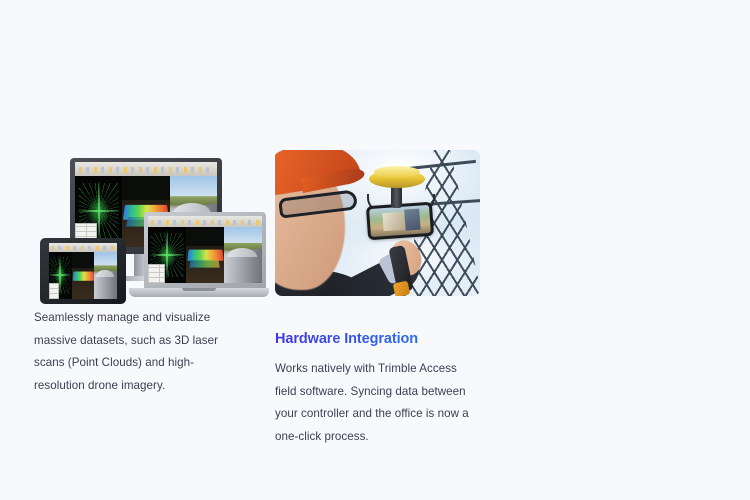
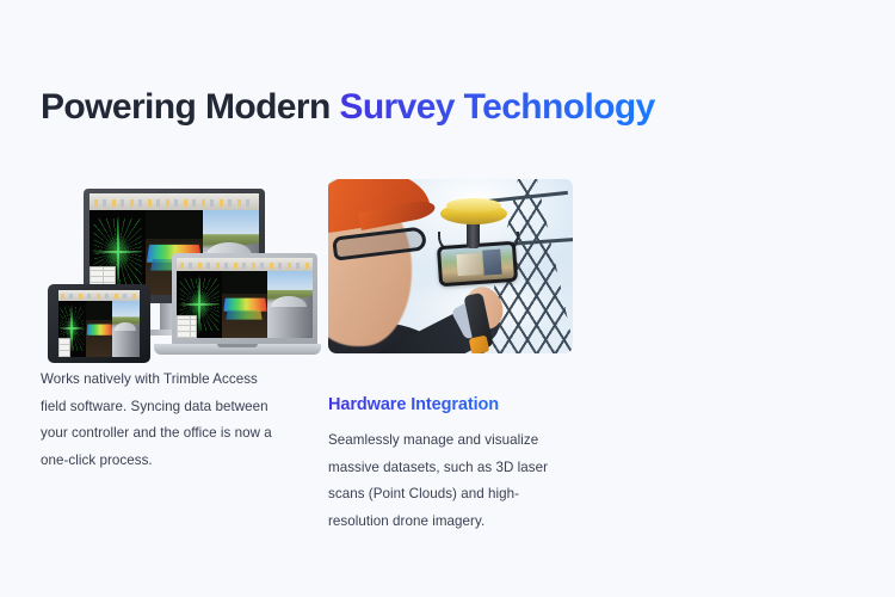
+ Powering Modern Survey Technology
- Seamlessly manage and visualize massive datasets, such as 3D laser scans (Point Clouds) and high-resolution drone imagery.
+ Works natively with Trimble Access field software. Syncing data between your controller and the office is now a one-click process.
  Hardware Integration
- Works natively with Trimble Access field software. Syncing data between your controller and the office is now a one-click process.
+ Seamlessly manage and visualize massive datasets, such as 3D laser scans (Point Clouds) and high-resolution drone imagery.
